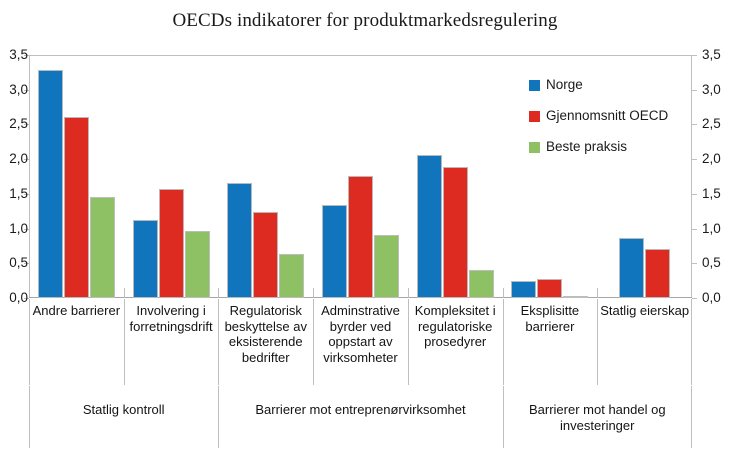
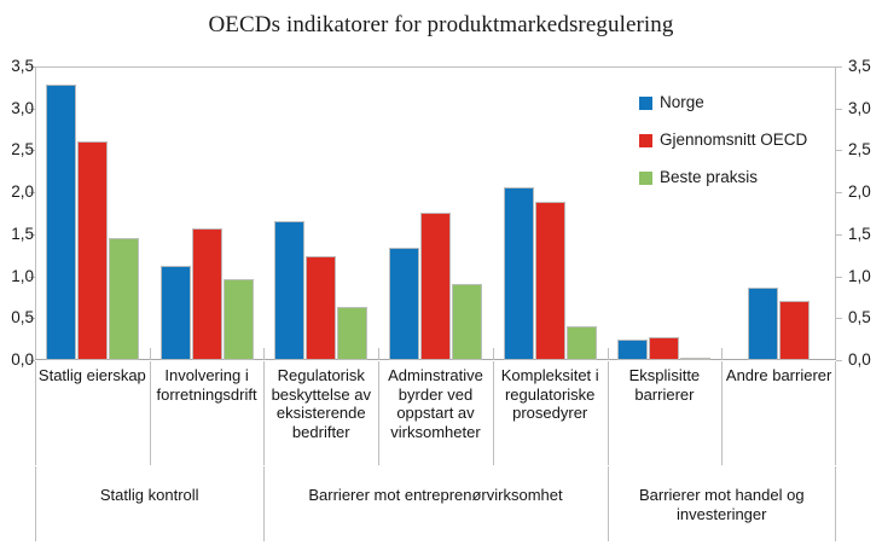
  OECDs indikatorer for produktmarkedsregulering
  0,0
  0,0
  0,5
  0,5
  1,0
  1,0
  1,5
  1,5
  2,0
  2,0
  2,5
  2,5
  3,0
  3,0
  3,5
  3,5
- Andre barrierer
+ Statlig eierskap
  Involvering i
  forretningsdrift
  Regulatorisk
  beskyttelse av
  eksisterende
  bedrifter
  Adminstrative
  byrder ved
  oppstart av
  virksomheter
  Kompleksitet i
  regulatoriske
  prosedyrer
  Eksplisitte
  barrierer
- Statlig eierskap
+ Andre barrierer
  Statlig kontroll
  Barrierer mot entreprenørvirksomhet
  Barrierer mot handel og
  investeringer
  Norge
  Gjennomsnitt OECD
  Beste praksis
